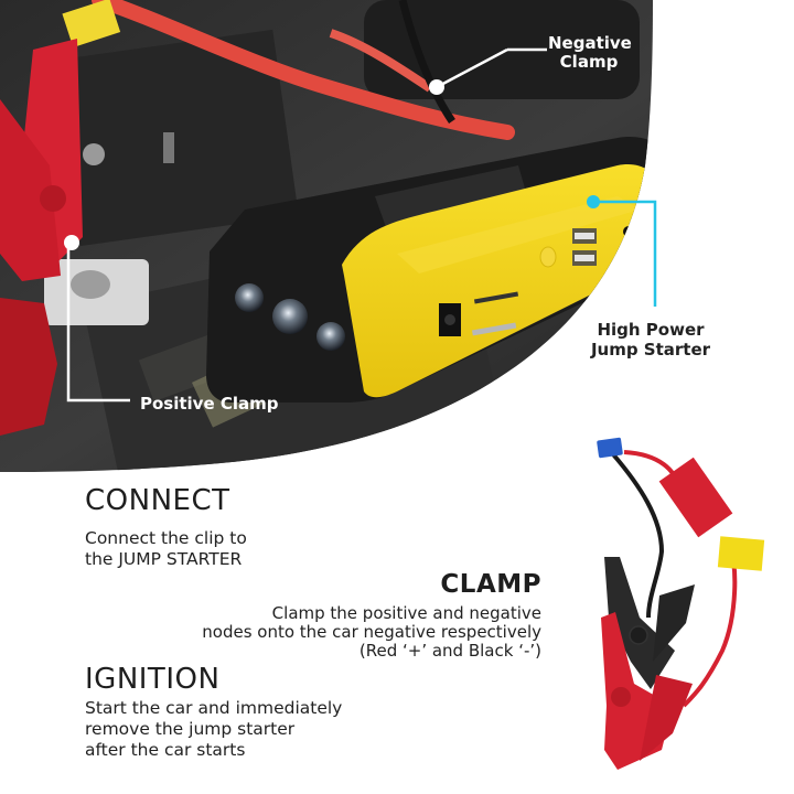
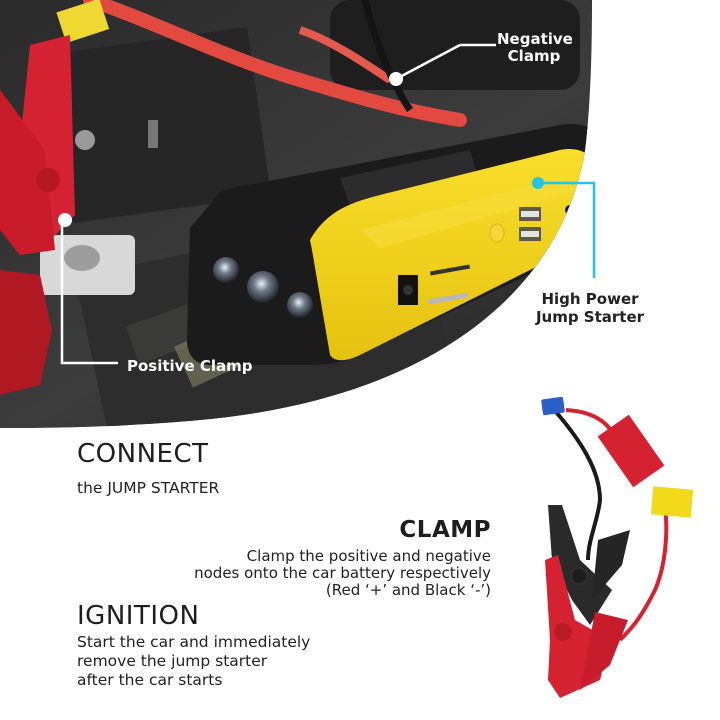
  Negative
  Clamp
  High Power
  Jump Starter
  Positive Clamp
  CONNECT
- Connect the clip to
  the JUMP STARTER
  CLAMP
  Clamp the positive and negative
- nodes onto the car negative respectively
+ nodes onto the car battery respectively
  (Red ‘+’ and Black ‘-’)
  IGNITION
  Start the car and immediately
  remove the jump starter
  after the car starts
